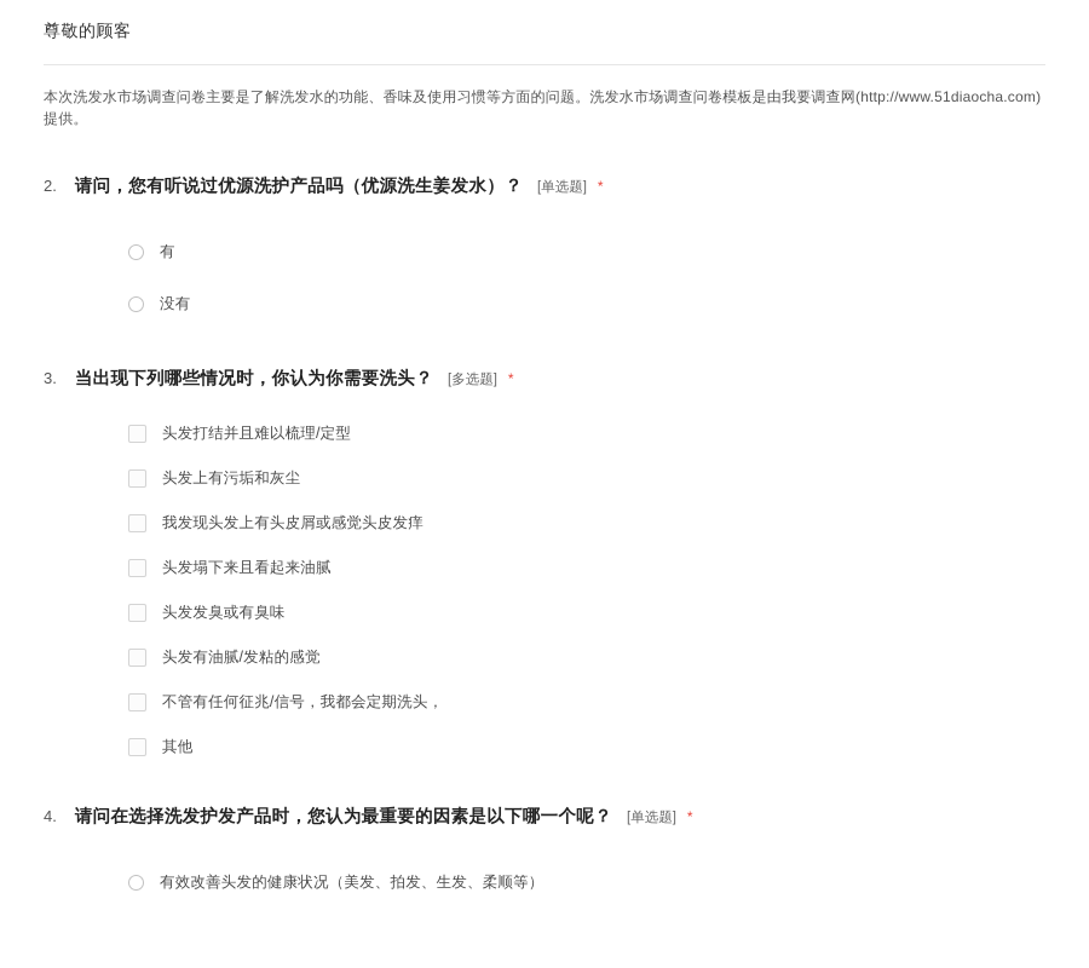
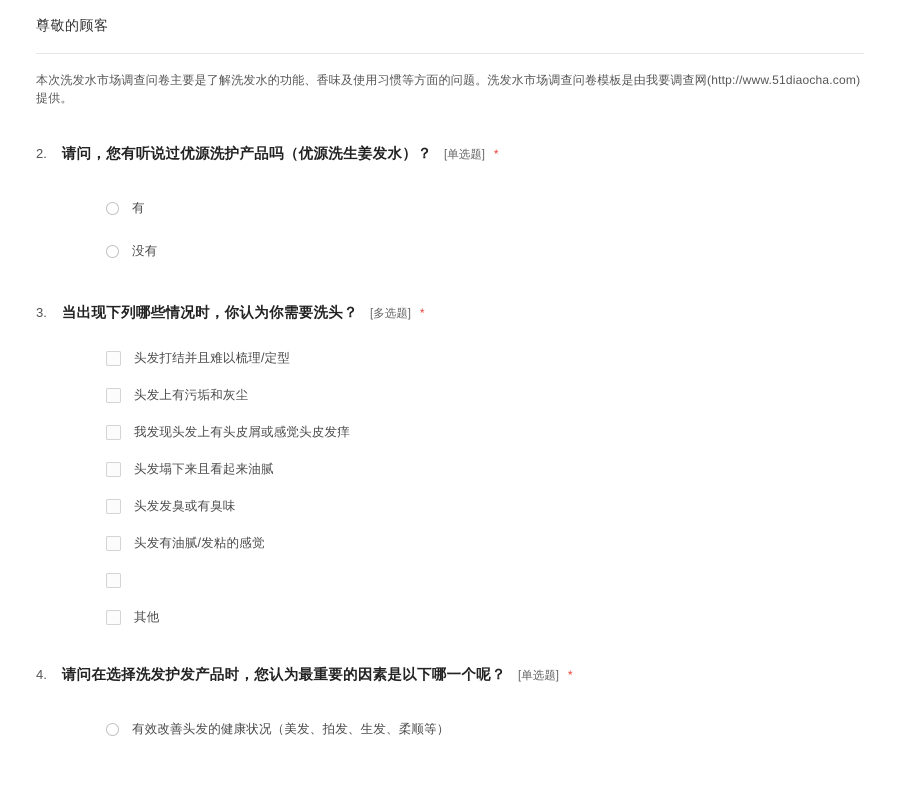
  尊敬的顾客
  本次洗发水市场调查问卷主要是了解洗发水的功能、香味及使用习惯等方面的问题。洗发水市场调查问卷模板是由我要调查网(http://www.51diaocha.com)提供。
  2.
  请问，您有听说过优源洗护产品吗（优源洗生姜发水）？
  [单选题]
  *
  有
  没有
  3.
  当出现下列哪些情况时，你认为你需要洗头？
  [多选题]
  *
  头发打结并且难以梳理/定型
  头发上有污垢和灰尘
  我发现头发上有头皮屑或感觉头皮发痒
  头发塌下来且看起来油腻
  头发发臭或有臭味
  头发有油腻/发粘的感觉
- 不管有任何征兆/信号，我都会定期洗头，
  其他
  4.
  请问在选择洗发护发产品时，您认为最重要的因素是以下哪一个呢？
  [单选题]
  *
  有效改善头发的健康状况（美发、拍发、生发、柔顺等）
